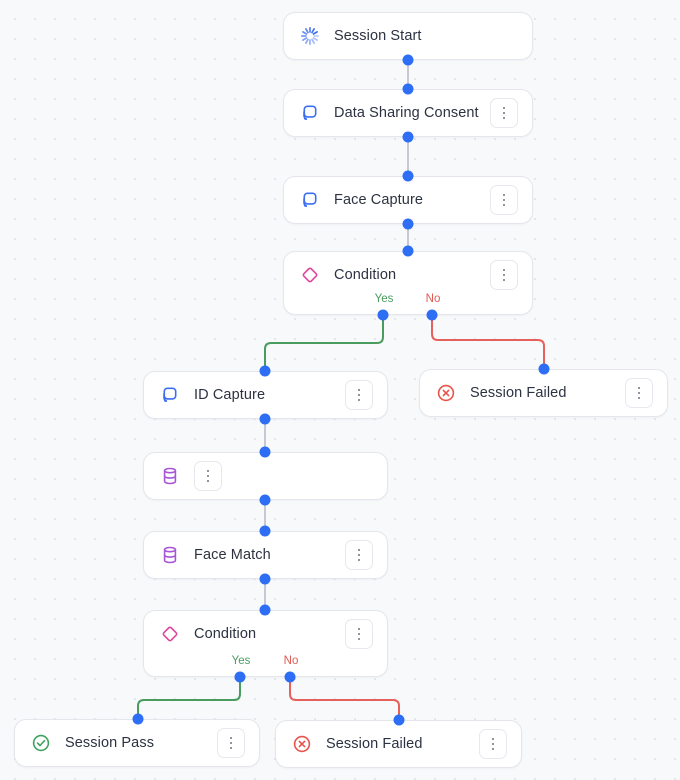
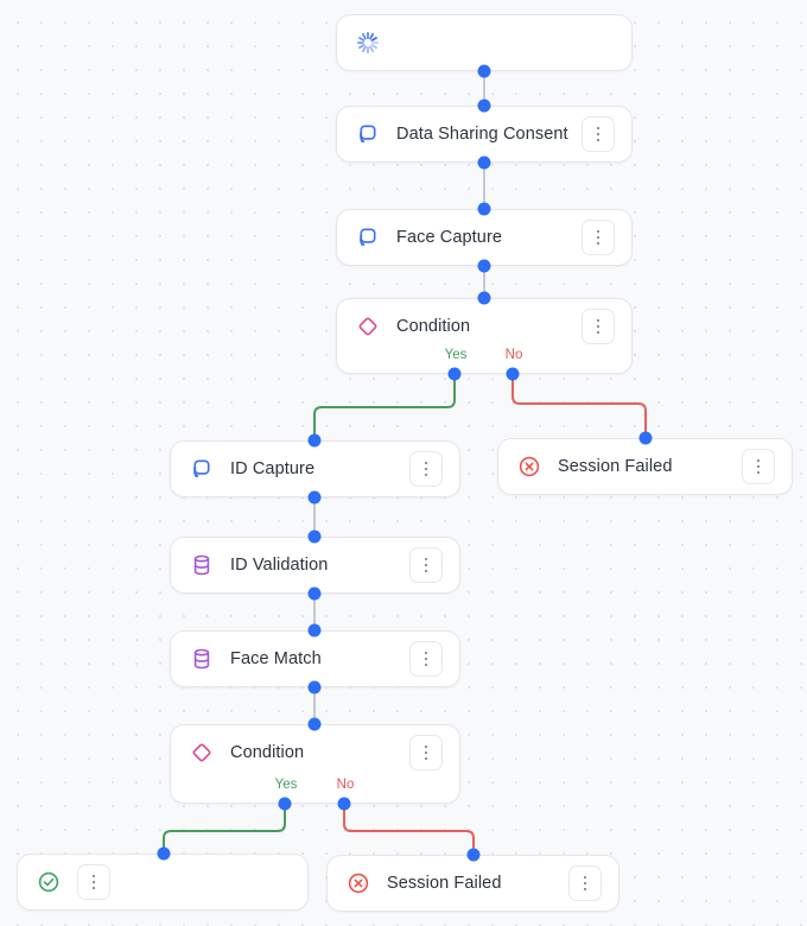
- Session Start
  Data Sharing Consent
  Face Capture
  Condition
  Yes
  No
  ID Capture
  Session Failed
+ ID Validation
  Face Match
  Condition
  Yes
  No
- Session Pass
  Session Failed
